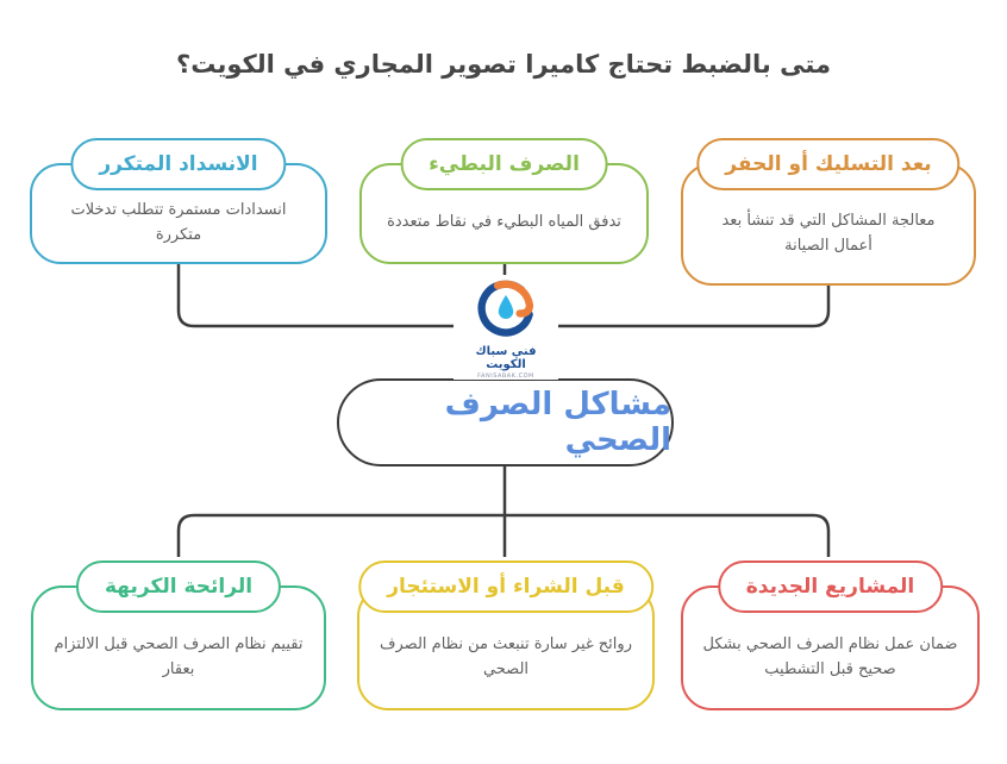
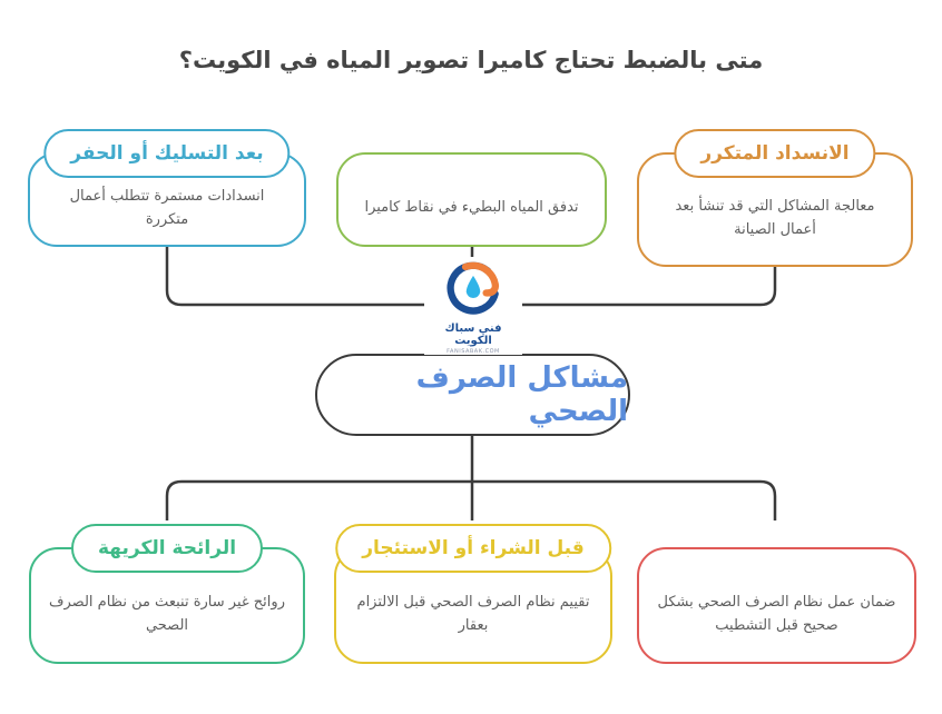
- متى بالضبط تحتاج كاميرا تصوير المجاري في الكويت؟
+ متى بالضبط تحتاج كاميرا تصوير المياه في الكويت؟
- الانسداد المتكرر
+ بعد التسليك أو الحفر
- انسدادات مستمرة تتطلب تدخلات متكررة
+ انسدادات مستمرة تتطلب أعمال متكررة
- الصرف البطيء
- تدفق المياه البطيء في نقاط متعددة
+ تدفق المياه البطيء في نقاط كاميرا
- بعد التسليك أو الحفر
+ الانسداد المتكرر
  معالجة المشاكل التي قد تنشأ بعد أعمال الصيانة
  فني سباك الكويت
  مشاكل الصرف الصحي
  الرائحة الكريهة
- تقييم نظام الصرف الصحي قبل الالتزام بعقار
+ روائح غير سارة تنبعث من نظام الصرف الصحي
  قبل الشراء أو الاستئجار
- روائح غير سارة تنبعث من نظام الصرف الصحي
+ تقييم نظام الصرف الصحي قبل الالتزام بعقار
- المشاريع الجديدة
  ضمان عمل نظام الصرف الصحي بشكل صحيح قبل التشطيب
